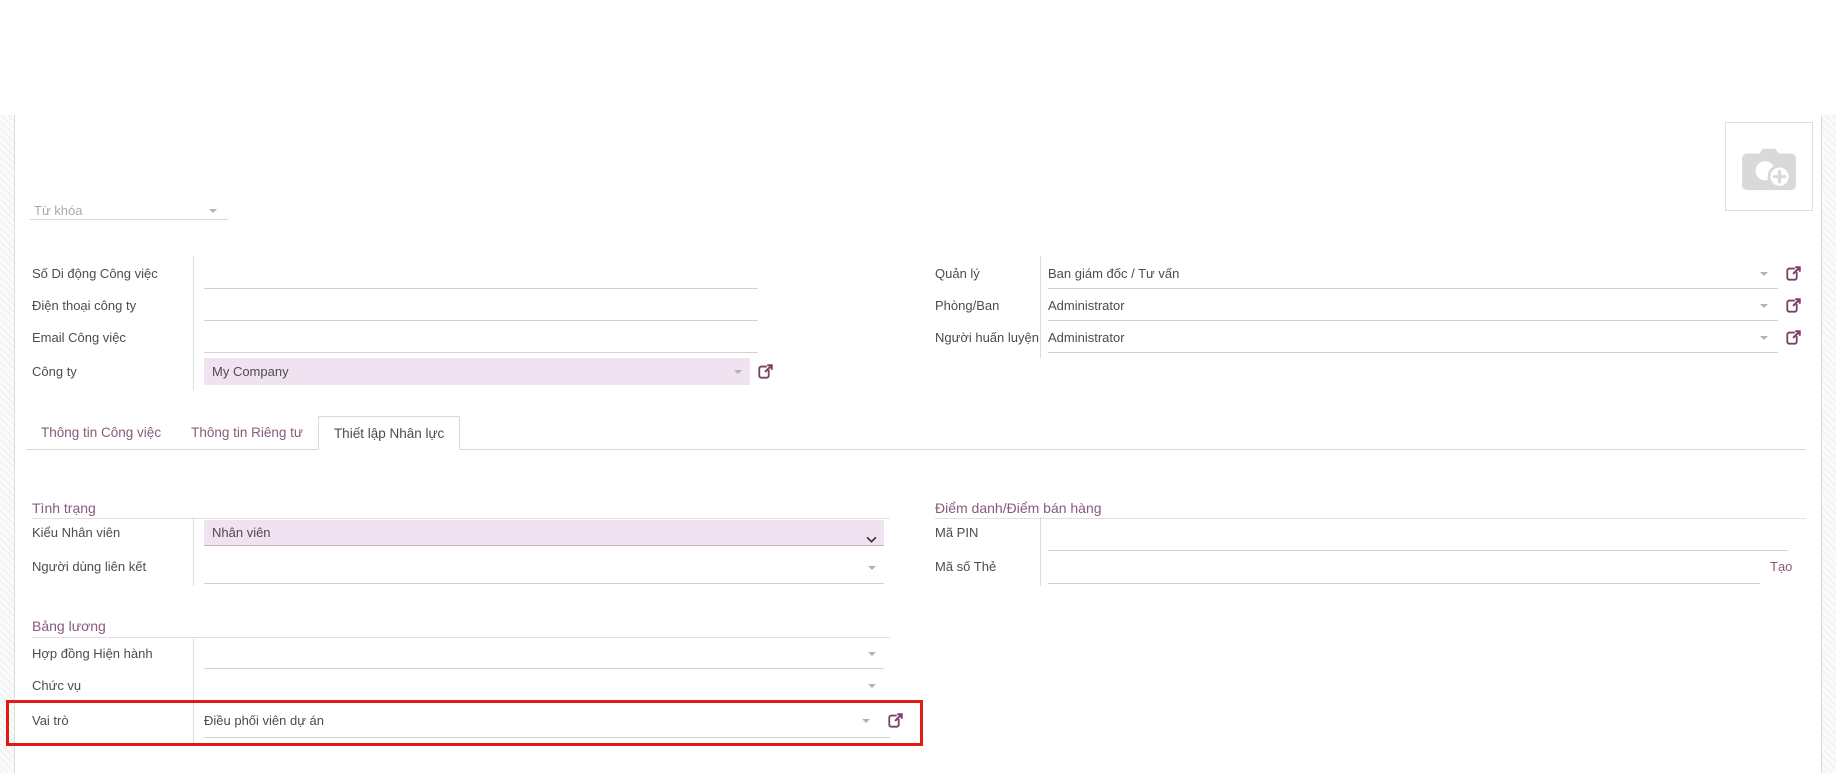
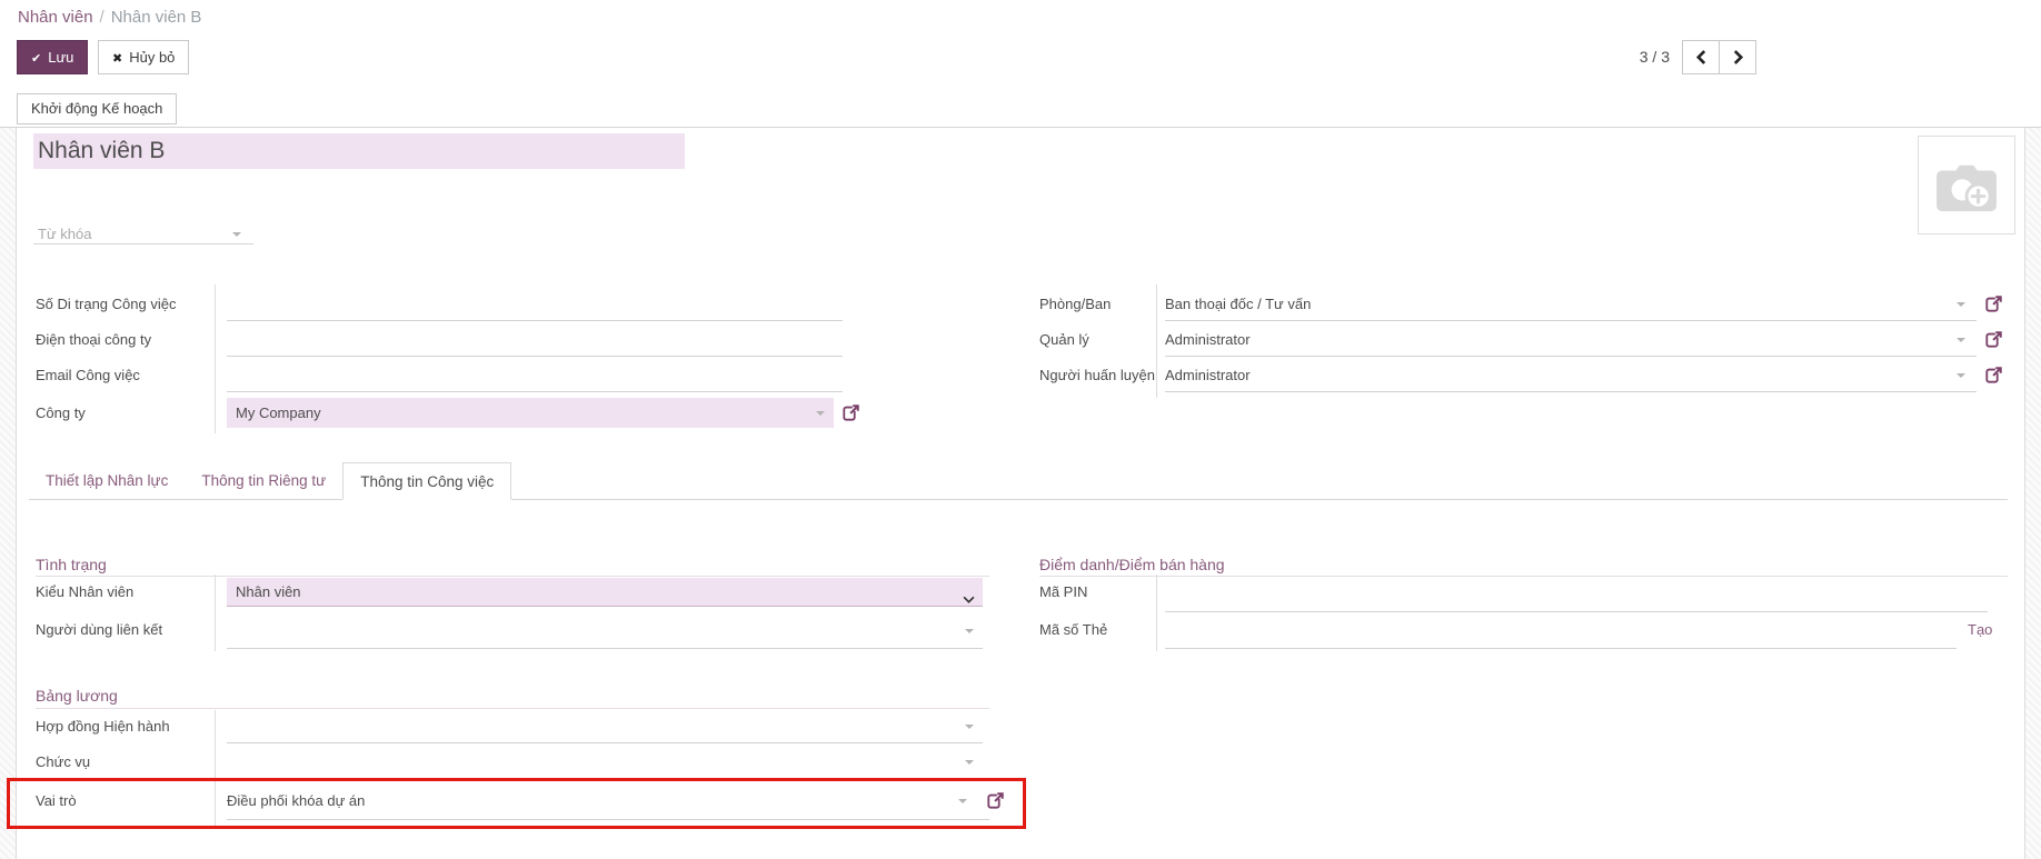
+ Nhân viên / Nhân viên B
+ ✔ Lưu
+ ✖ Hủy bỏ
+ 3 / 3
+ Khởi động Kế hoạch
+ Nhân viên B
  Từ khóa
- Số Di động Công việc
+ Số Di trạng Công việc
  Điện thoại công ty
  Email Công việc
  Công ty
  My Company
- Quản lý
+ Phòng/Ban
- Ban giám đốc / Tư vấn
+ Ban thoại đốc / Tư vấn
- Phòng/Ban
+ Quản lý
  Administrator
  Người huấn luyện
  Administrator
- Thông tin Công việc
+ Thiết lập Nhân lực
  Thông tin Riêng tư
- Thiết lập Nhân lực
+ Thông tin Công việc
  Tình trạng
  Kiểu Nhân viên
  Nhân viên
  Người dùng liên kết
  Điểm danh/Điểm bán hàng
  Mã PIN
  Mã số Thẻ
  Tạo
  Bảng lương
  Hợp đồng Hiện hành
  Chức vụ
  Vai trò
- Điều phối viên dự án
+ Điều phối khóa dự án
